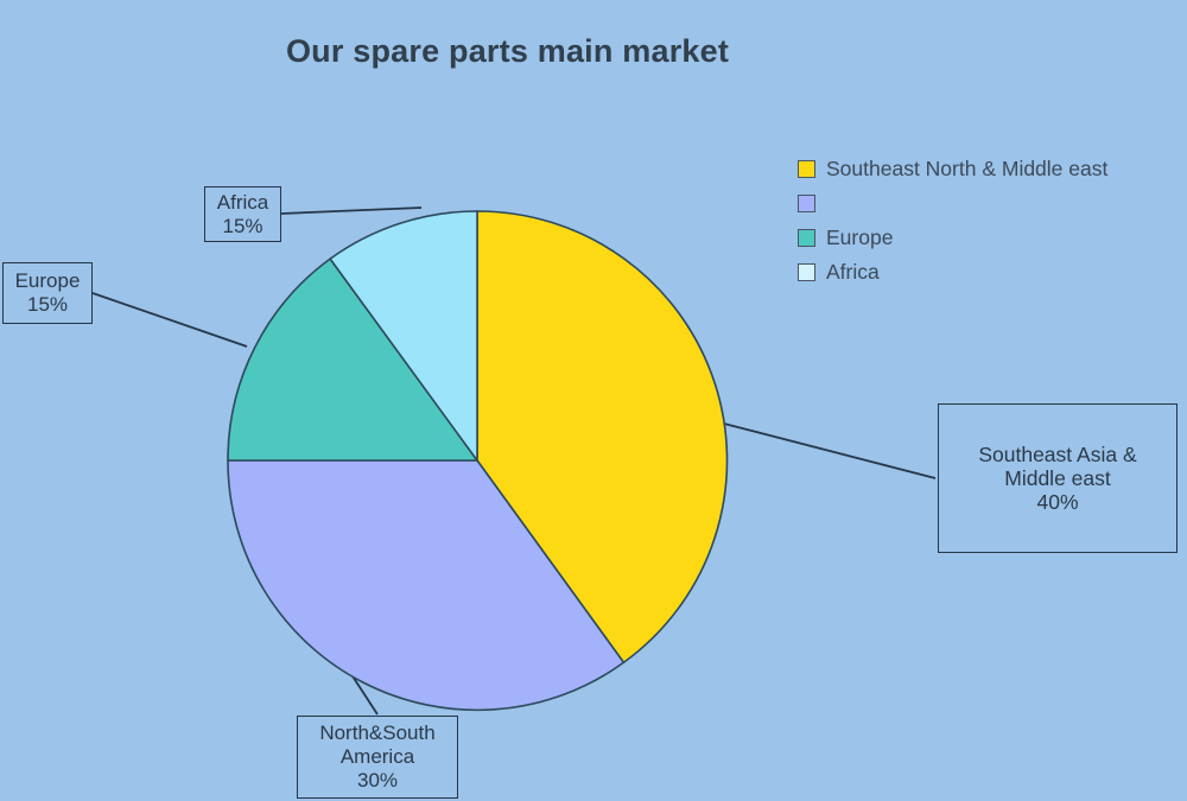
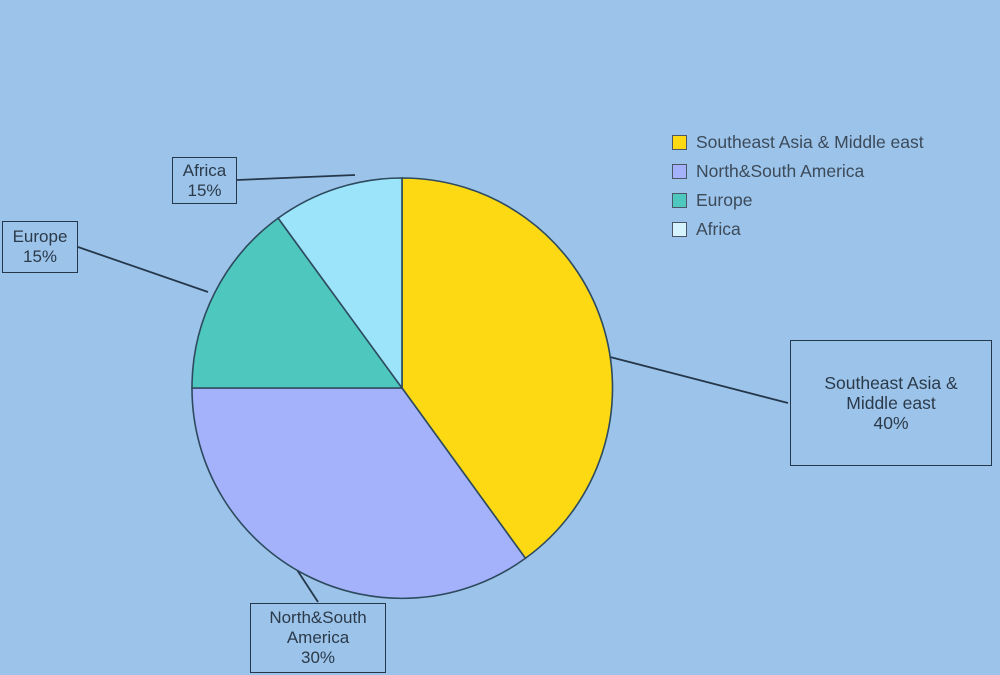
- Our spare parts main market
- Southeast North & Middle east
+ Southeast Asia & Middle east
+ North&South America
  Europe
  Africa
  Southeast Asia &
  Middle east
  40%
  North&South
  America
  30%
  Europe
  15%
  Africa
  15%
